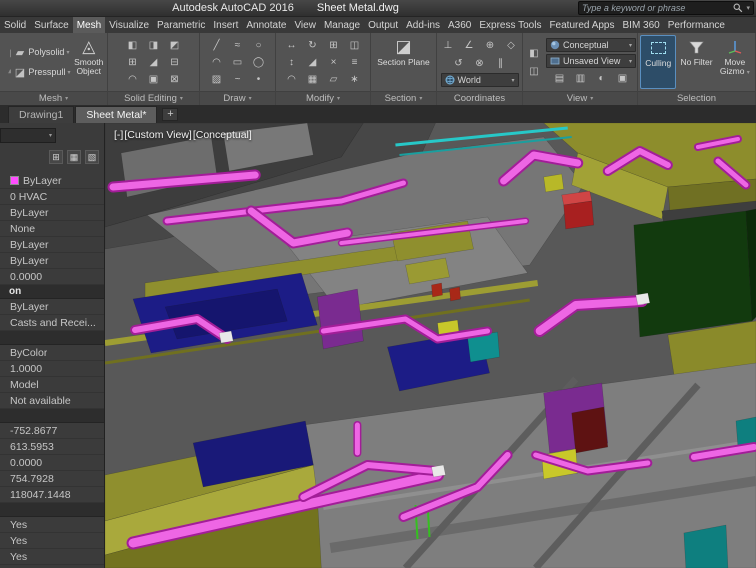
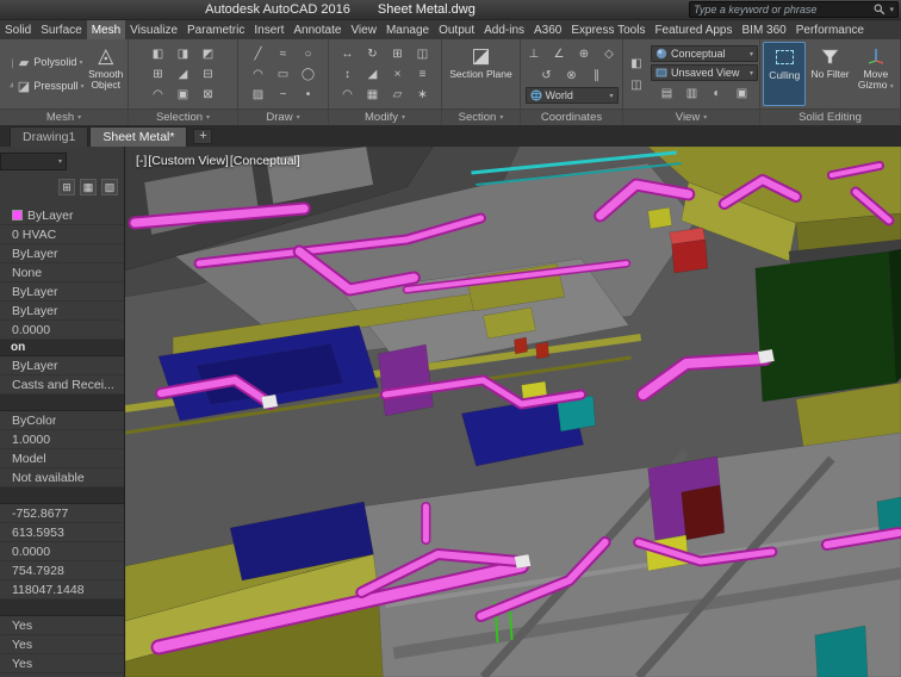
  Autodesk AutoCAD 2016 Sheet Metal.dwg
  Type a keyword or phrase
  Solid
  Surface
  Mesh
  Visualize
  Parametric
  Insert
  Annotate
  View
  Manage
  Output
  Add-ins
  A360
  Express Tools
  Featured Apps
  BIM 360
  Performance
  ▰
  Polysolid
  ◪
  Presspull
  ◬
  Smooth Object
  Mesh
  ◧
  ◨
  ◩
  ⊞
  ◢
  ⊟
  ◠
  ▣
  ⊠
- Solid Editing
+ Selection
  ╱
  ≈
  ○
  ◠
  ▭
  ◯
  ▨
  ~
  •
  Draw
  ↔
  ↻
  ⊞
  ◫
  ↕
  ◢
  ×
  ≡
  ◠
  ▦
  ▱
  ∗
  Modify
  ◪
  Section Plane
  Section
  ⊥
  ∠
  ⊕
  ◇
  ↺
  ⊗
  ∥
  World
  Coordinates
  ◧
  ◫
  Conceptual
  Unsaved View
  ▤
  ▥
  ◐
  ▣
  View
  Culling
  No Filter
  Move Gizmo
- Selection
+ Solid Editing
  Drawing1
  Sheet Metal*
  +
  ⊞
  ▦
  ▧
  ByLayer
  0 HVAC
  ByLayer
  None
  ByLayer
  ByLayer
  0.0000
  on
  ByLayer
  Casts and Recei...
  ByColor
  1.0000
  Model
  Not available
  -752.8677
  613.5953
  0.0000
  754.7928
  118047.1448
  Yes
  Yes
  Yes
  [-]
  [Custom View]
  [Conceptual]
